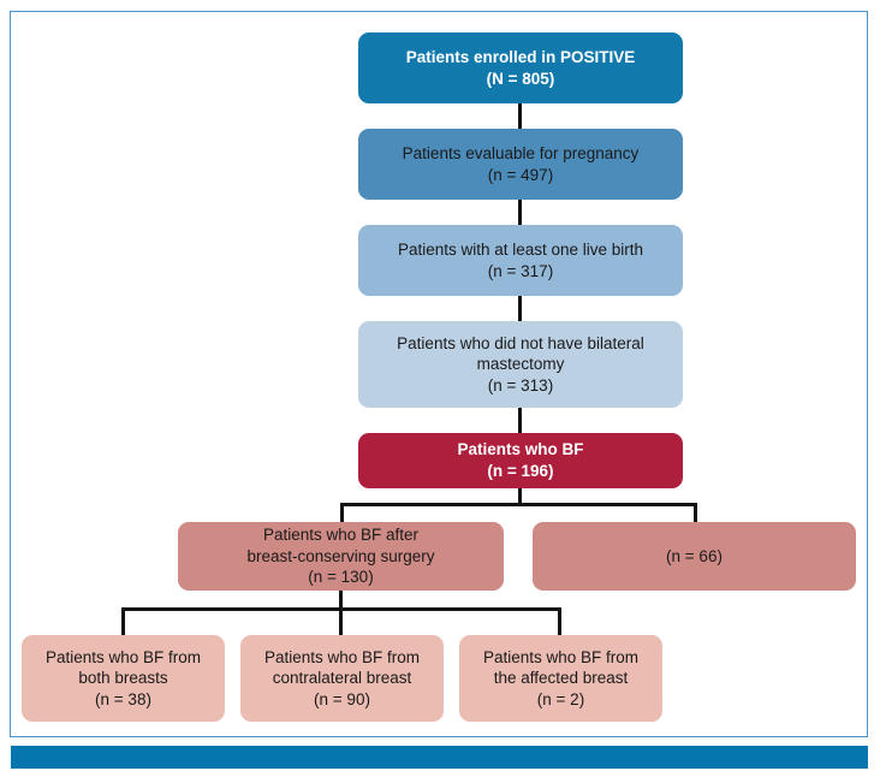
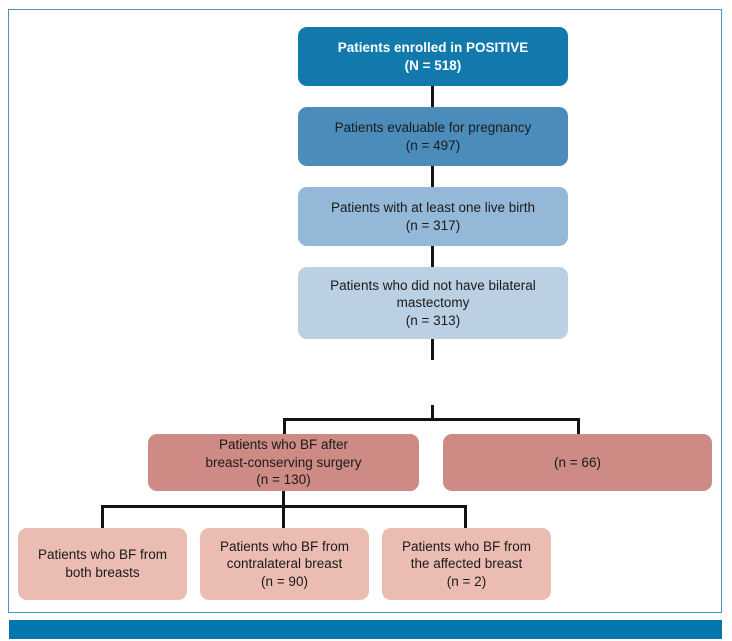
  Patients enrolled in POSITIVE
- (N = 805)
+ (N = 518)
  Patients evaluable for pregnancy
  (n = 497)
  Patients with at least one live birth
  (n = 317)
  Patients who did not have bilateral
  mastectomy
  (n = 313)
- Patients who BF
- (n = 196)
  Patients who BF after
  breast-conserving surgery
  (n = 130)
  (n = 66)
  Patients who BF from
  both breasts
- (n = 38)
  Patients who BF from
  contralateral breast
  (n = 90)
  Patients who BF from
  the affected breast
  (n = 2)
